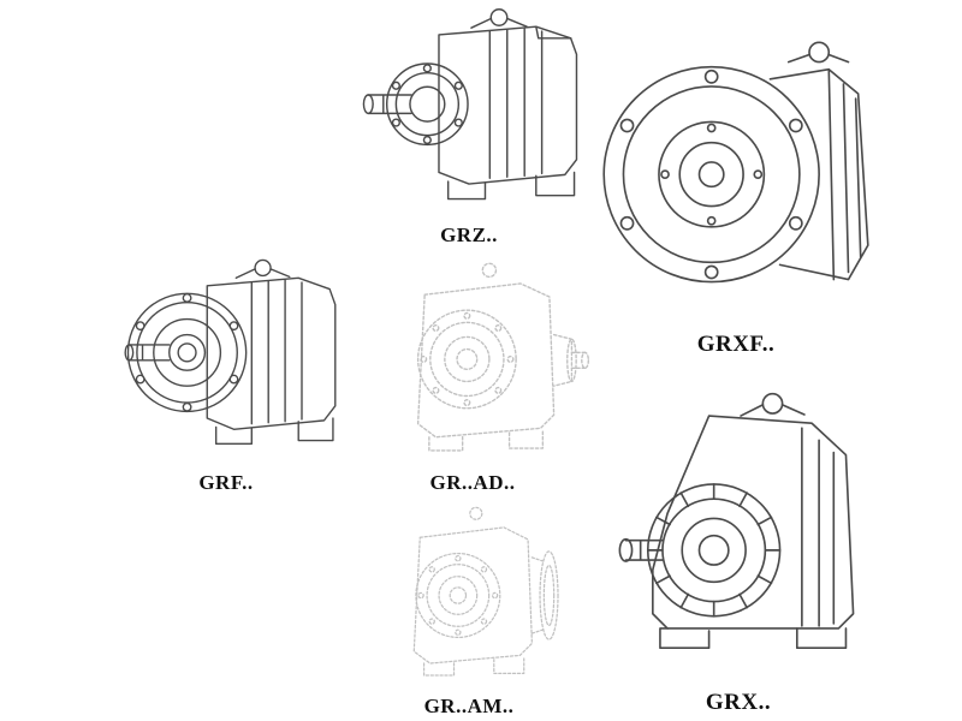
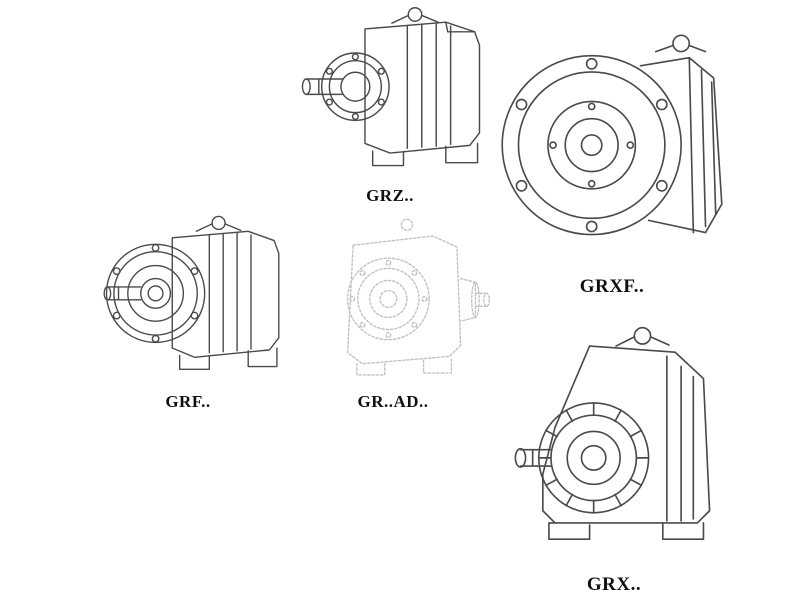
  GRZ..
  GRXF..
  GRF..
  GR..AD..
- GR..AM..
  GRX..
